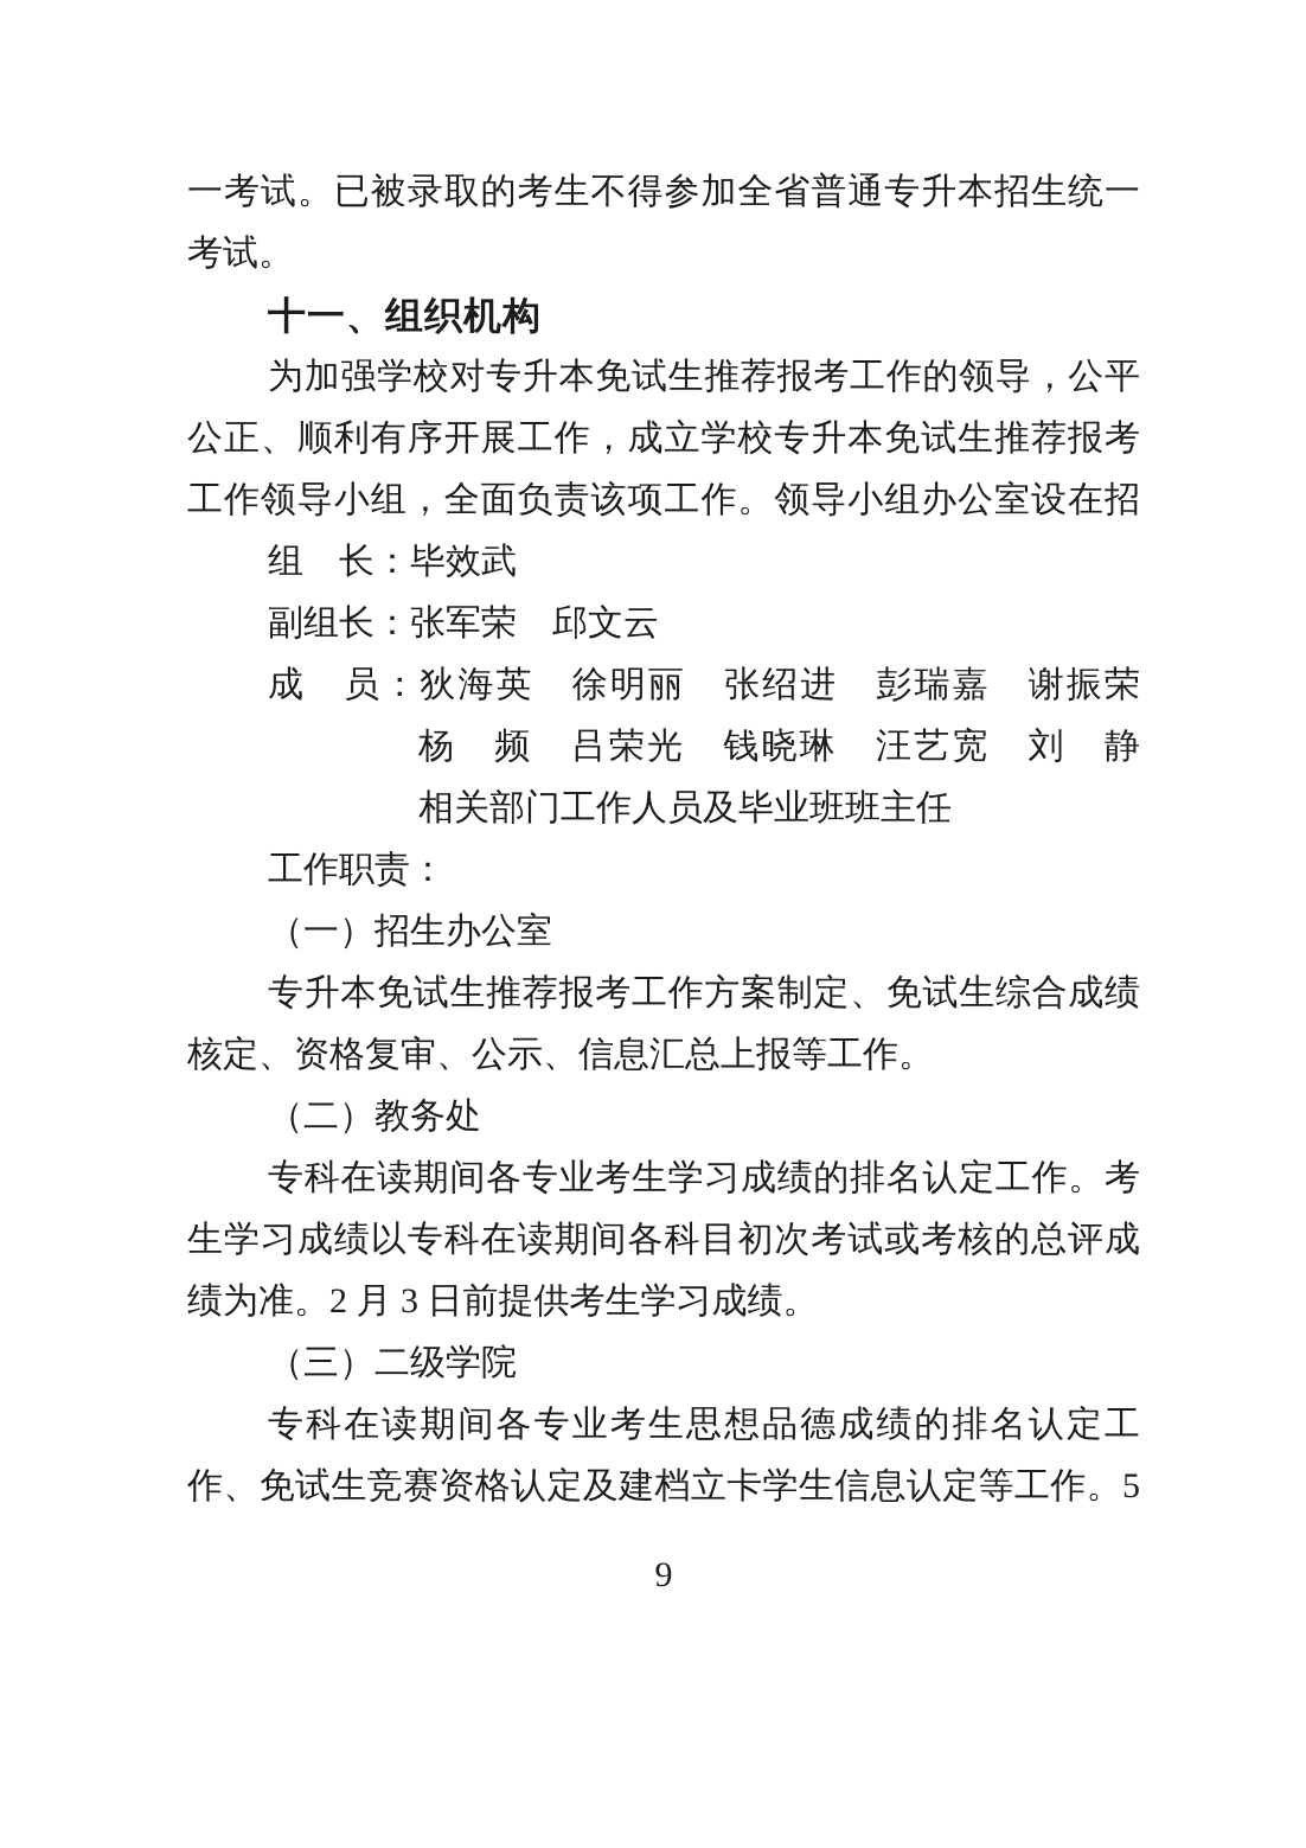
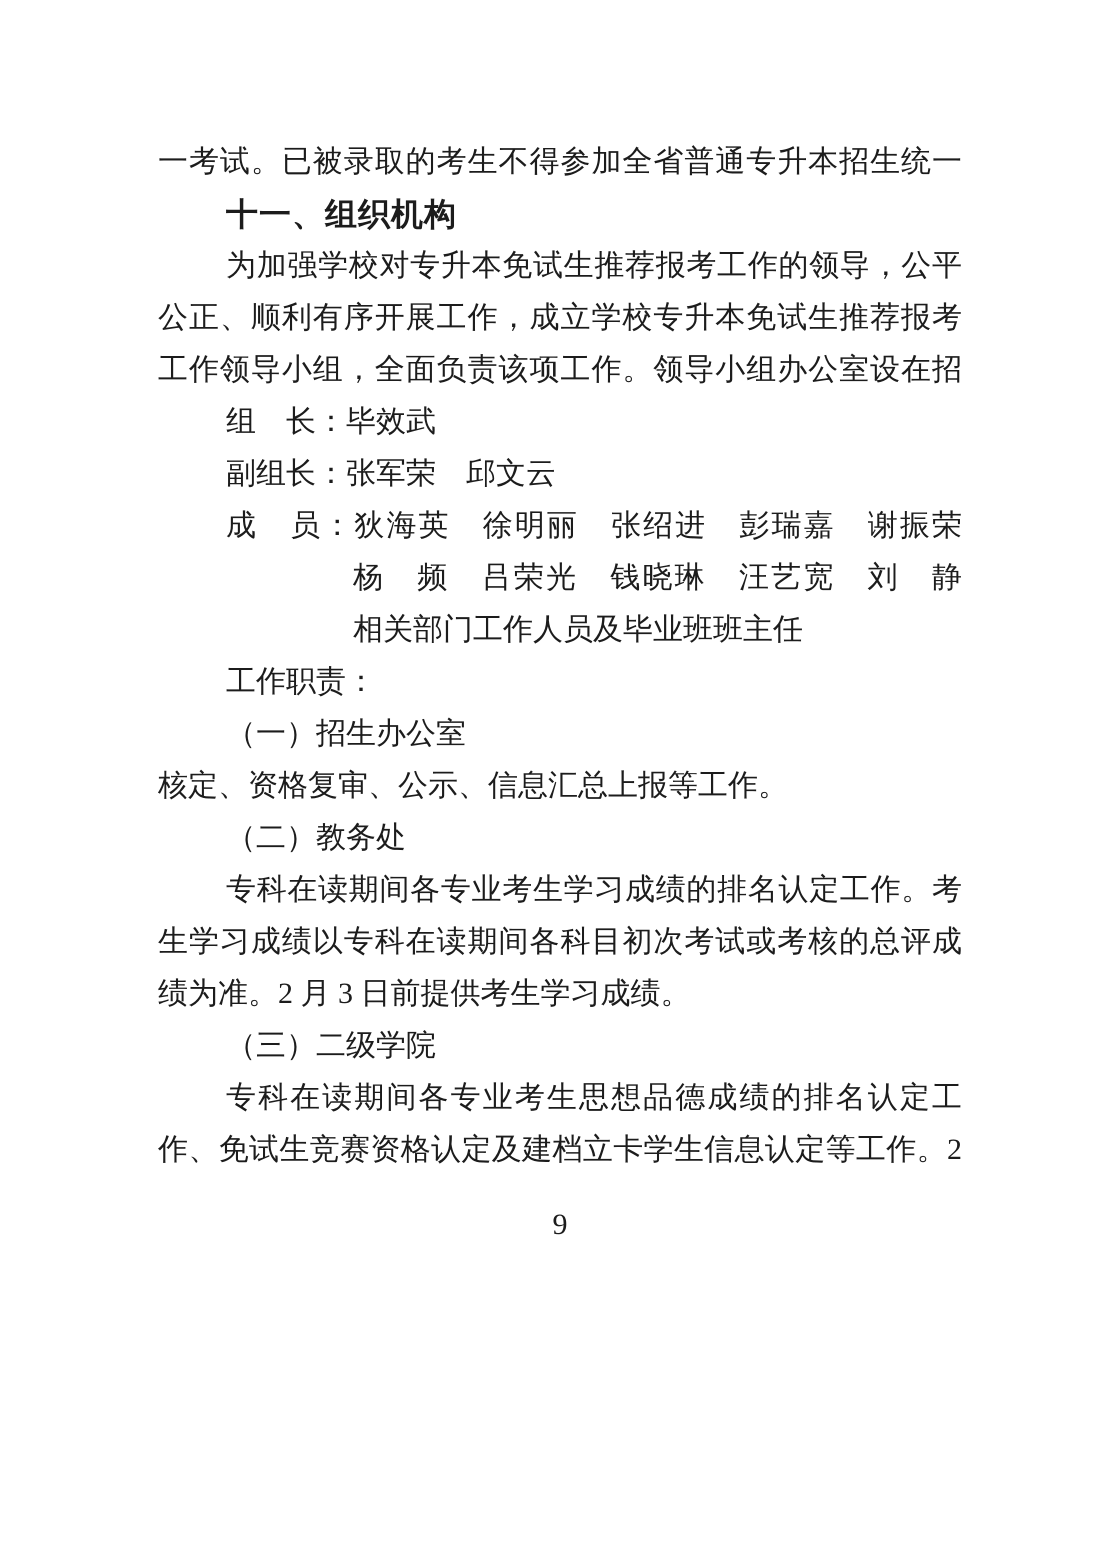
  一考试。已被录取的考生不得参加全省普通专升本招生统一
- 考试。
  十一、组织机构
  为加强学校对专升本免试生推荐报考工作的领导，公平
  公正、顺利有序开展工作，成立学校专升本免试生推荐报考
  工作领导小组，全面负责该项工作。领导小组办公室设在招
  组 长：毕效武
  副组长：张军荣 邱文云
  成 员：狄海英 徐明丽 张绍进 彭瑞嘉 谢振荣
  杨 频 吕荣光 钱晓琳 汪艺宽 刘 静
  相关部门工作人员及毕业班班主任
  工作职责：
  （一）招生办公室
- 专升本免试生推荐报考工作方案制定、免试生综合成绩
  核定、资格复审、公示、信息汇总上报等工作。
  （二）教务处
  专科在读期间各专业考生学习成绩的排名认定工作。考
  生学习成绩以专科在读期间各科目初次考试或考核的总评成
  绩为准。2 月 3 日前提供考生学习成绩。
  （三）二级学院
  专科在读期间各专业考生思想品德成绩的排名认定工
- 作、免试生竞赛资格认定及建档立卡学生信息认定等工作。5
+ 作、免试生竞赛资格认定及建档立卡学生信息认定等工作。2
  9
